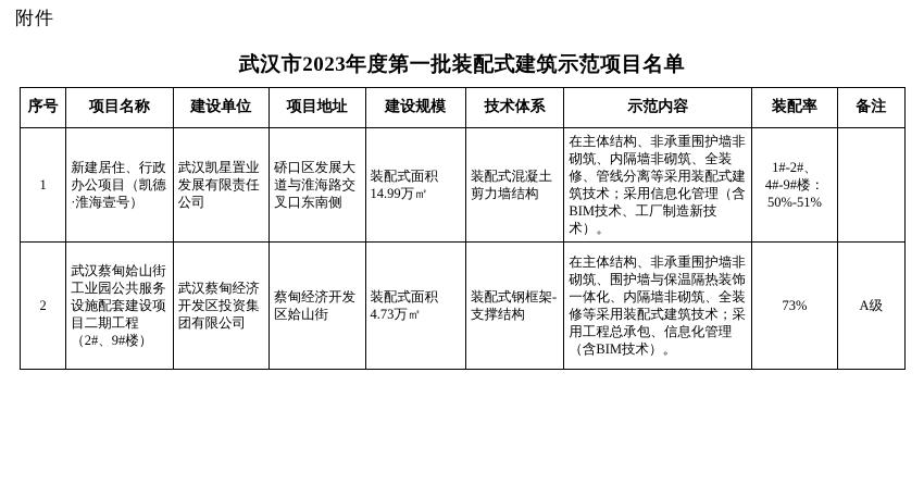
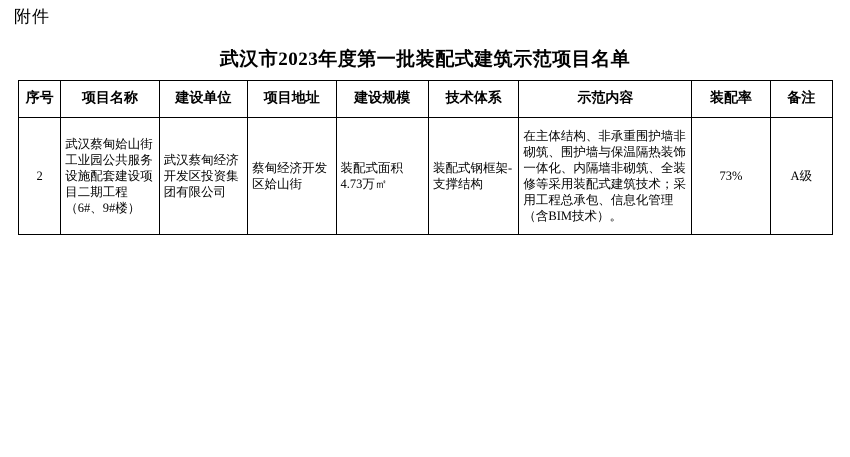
  附件
  武汉市2023年度第一批装配式建筑示范项目名单
  序号	项目名称	建设单位	项目地址	建设规模	技术体系	示范内容	装配率	备注
- 1	新建居住、行政办公项目（凯德·淮海壹号）	武汉凯星置业发展有限责任公司	硚口区发展大道与淮海路交叉口东南侧	装配式面积14.99万㎡	装配式混凝土剪力墙结构	在主体结构、非承重围护墙非砌筑、内隔墙非砌筑、全装修、管线分离等采用装配式建筑技术；采用信息化管理（含BIM技术、工厂制造新技术）。	1#-2#、4#-9#楼：50%-51%
- 2	武汉蔡甸姶山街工业园公共服务设施配套建设项目二期工程（2#、9#楼）	武汉蔡甸经济开发区投资集团有限公司	蔡甸经济开发区姶山街	装配式面积4.73万㎡	装配式钢框架-支撑结构	在主体结构、非承重围护墙非砌筑、围护墙与保温隔热装饰一体化、内隔墙非砌筑、全装修等采用装配式建筑技术；采用工程总承包、信息化管理（含BIM技术）。	73%	A级
+ 2	武汉蔡甸姶山街工业园公共服务设施配套建设项目二期工程（6#、9#楼）	武汉蔡甸经济开发区投资集团有限公司	蔡甸经济开发区姶山街	装配式面积4.73万㎡	装配式钢框架-支撑结构	在主体结构、非承重围护墙非砌筑、围护墙与保温隔热装饰一体化、内隔墙非砌筑、全装修等采用装配式建筑技术；采用工程总承包、信息化管理（含BIM技术）。	73%	A级
